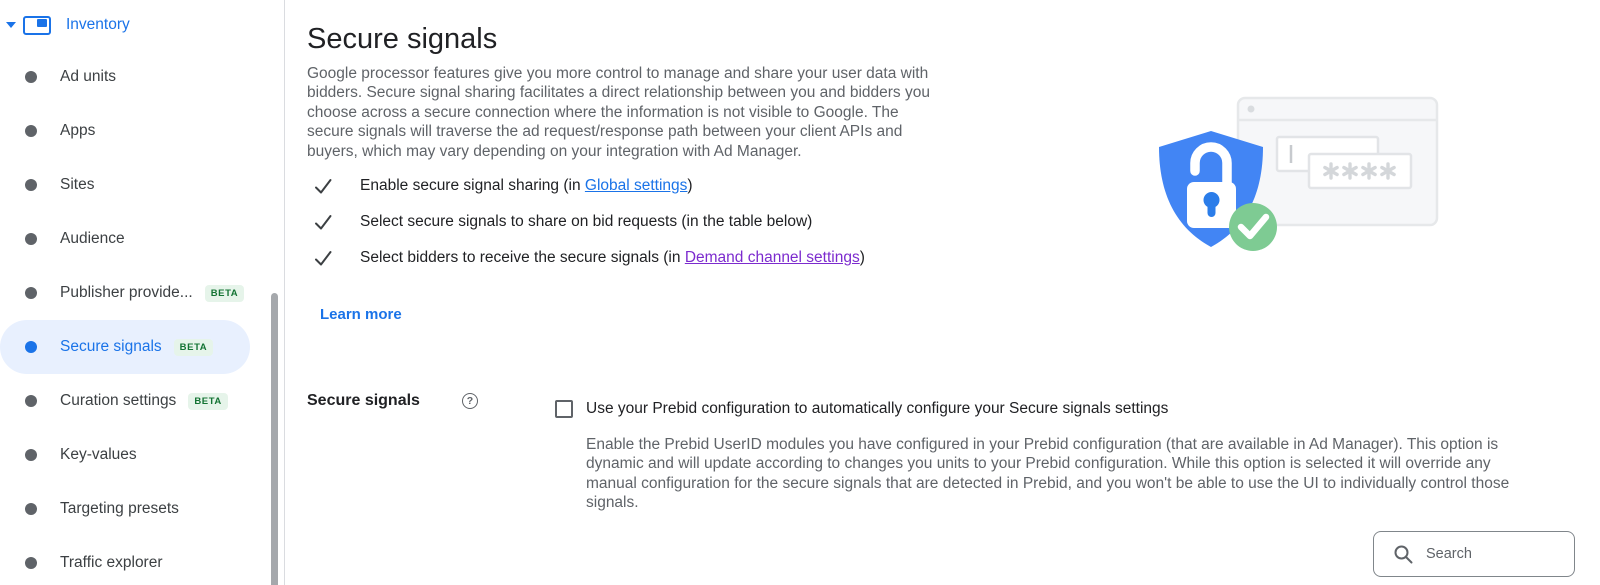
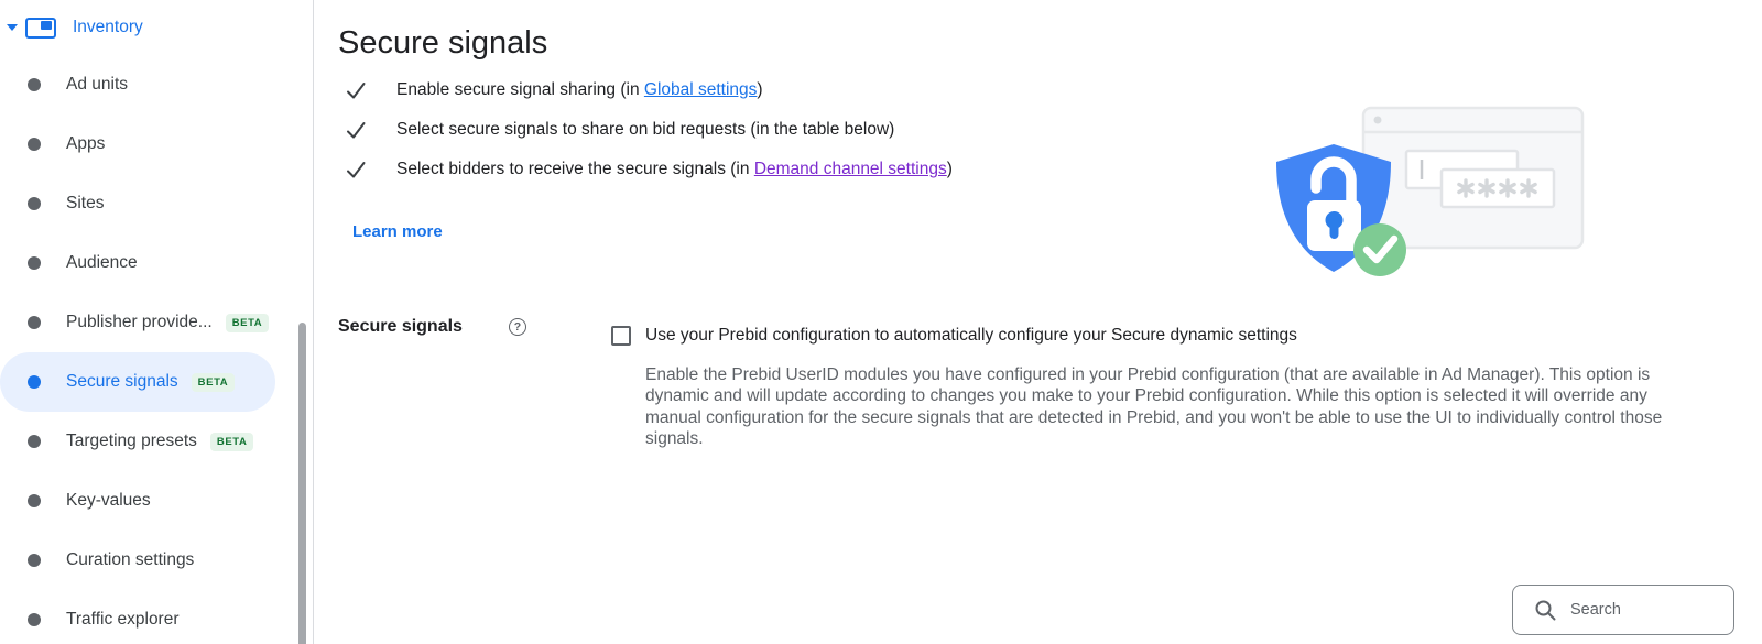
  Inventory
  Ad units
  Apps
  Sites
  Audience
  Publisher provide...
  BETA
  Secure signals
  BETA
- Curation settings
+ Targeting presets
  BETA
  Key-values
- Targeting presets
+ Curation settings
  Traffic explorer
  Secure signals
- Google processor features give you more control to manage and share your user data with bidders. Secure signal sharing facilitates a direct relationship between you and bidders you choose across a secure connection where the information is not visible to Google. The secure signals will traverse the ad request/response path between your client APIs and buyers, which may vary depending on your integration with Ad Manager.
  Enable secure signal sharing (in Global settings)
  Select secure signals to share on bid requests (in the table below)
  Select bidders to receive the secure signals (in Demand channel settings)
  Learn more
  Secure signals
  ?
- Use your Prebid configuration to automatically configure your Secure signals settings
+ Use your Prebid configuration to automatically configure your Secure dynamic settings
- Enable the Prebid UserID modules you have configured in your Prebid configuration (that are available in Ad Manager). This option is dynamic and will update according to changes you units to your Prebid configuration. While this option is selected it will override any manual configuration for the secure signals that are detected in Prebid, and you won't be able to use the UI to individually control those signals.
+ Enable the Prebid UserID modules you have configured in your Prebid configuration (that are available in Ad Manager). This option is dynamic and will update according to changes you make to your Prebid configuration. While this option is selected it will override any manual configuration for the secure signals that are detected in Prebid, and you won't be able to use the UI to individually control those signals.
  Search
